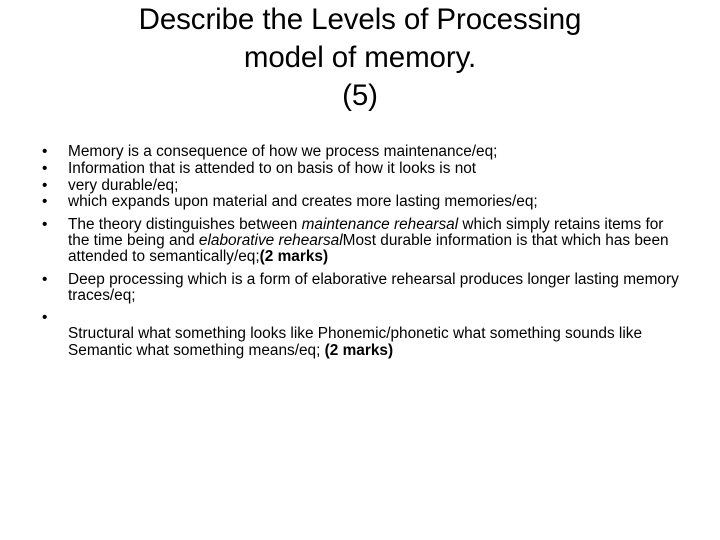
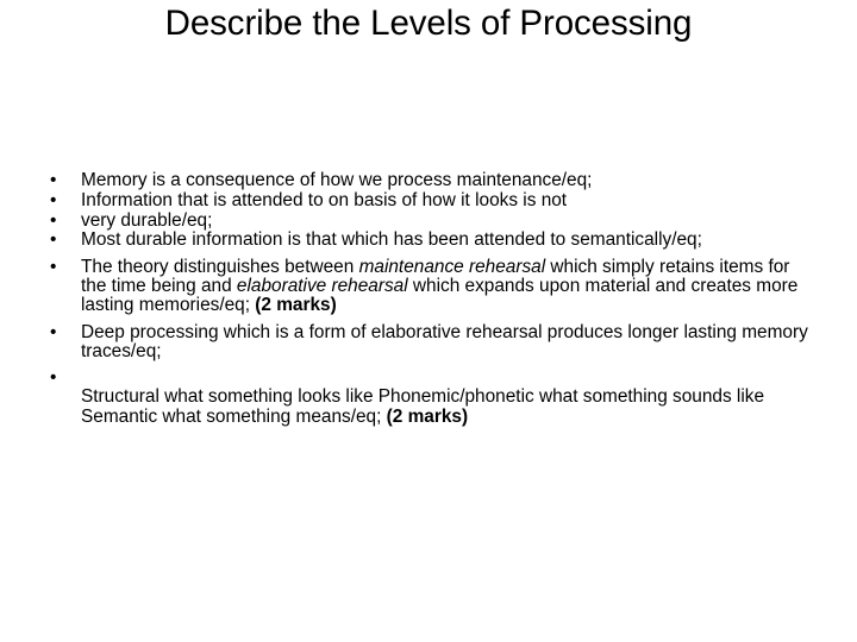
  Describe the Levels of Processing
- model of memory.
- (5)
  •
  Memory is a consequence of how we process maintenance/eq;
  •
  Information that is attended to on basis of how it looks is not
  •
  very durable/eq;
  •
- which expands upon material and creates more lasting memories/eq;
+ Most durable information is that which has been attended to semantically/eq;
  •
- The theory distinguishes between maintenance rehearsal which simply retains items for the time being and elaborative rehearsalMost durable information is that which has been attended to semantically/eq;(2 marks)
+ The theory distinguishes between maintenance rehearsal which simply retains items for the time being and elaborative rehearsal which expands upon material and creates more lasting memories/eq; (2 marks)
  •
  Deep processing which is a form of elaborative rehearsal produces longer lasting memory traces/eq;
  •
  Structural what something looks like Phonemic/phonetic what something sounds like Semantic what something means/eq; (2 marks)
